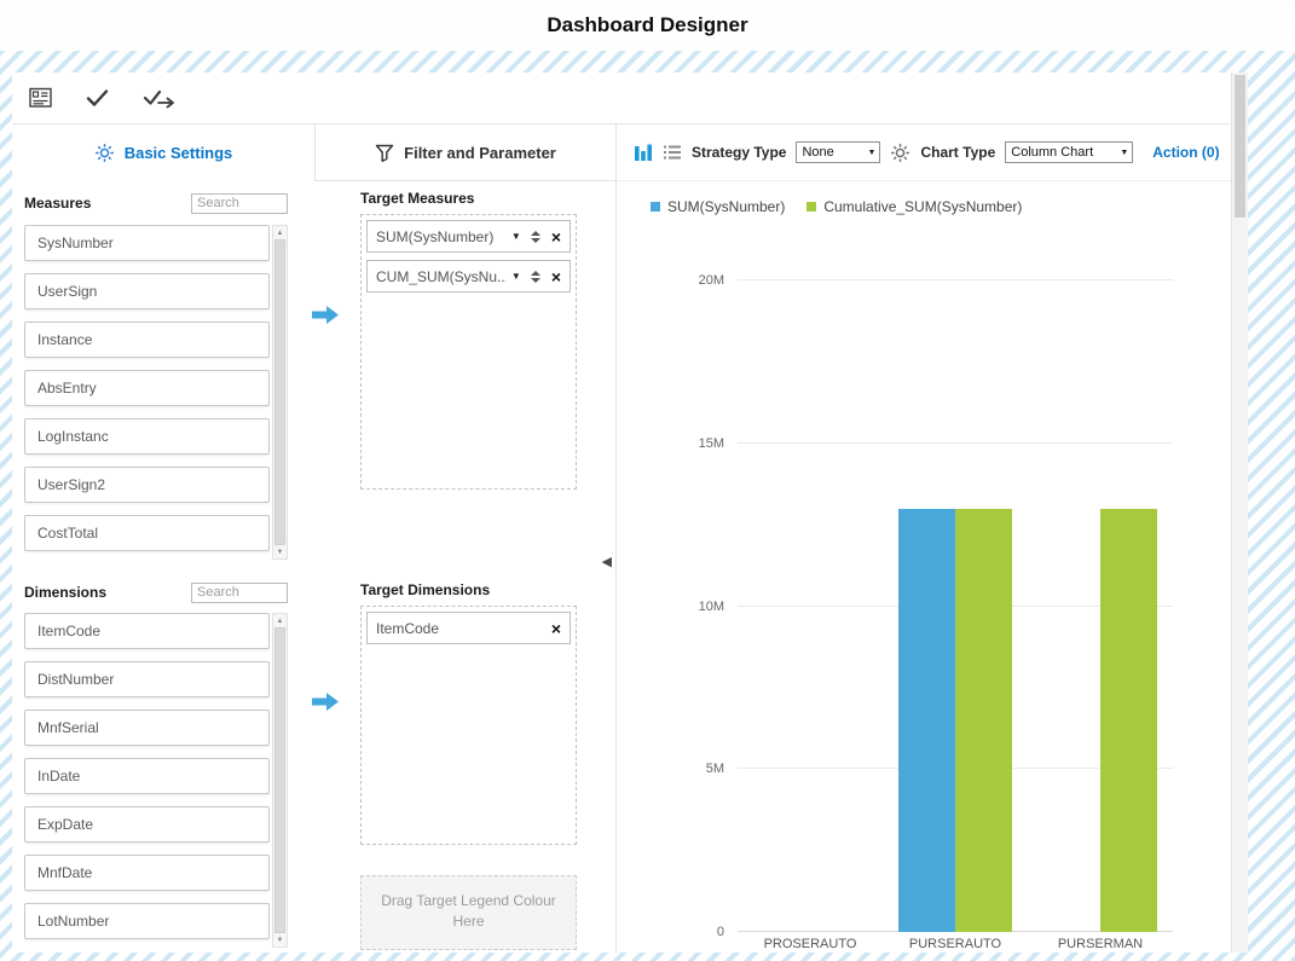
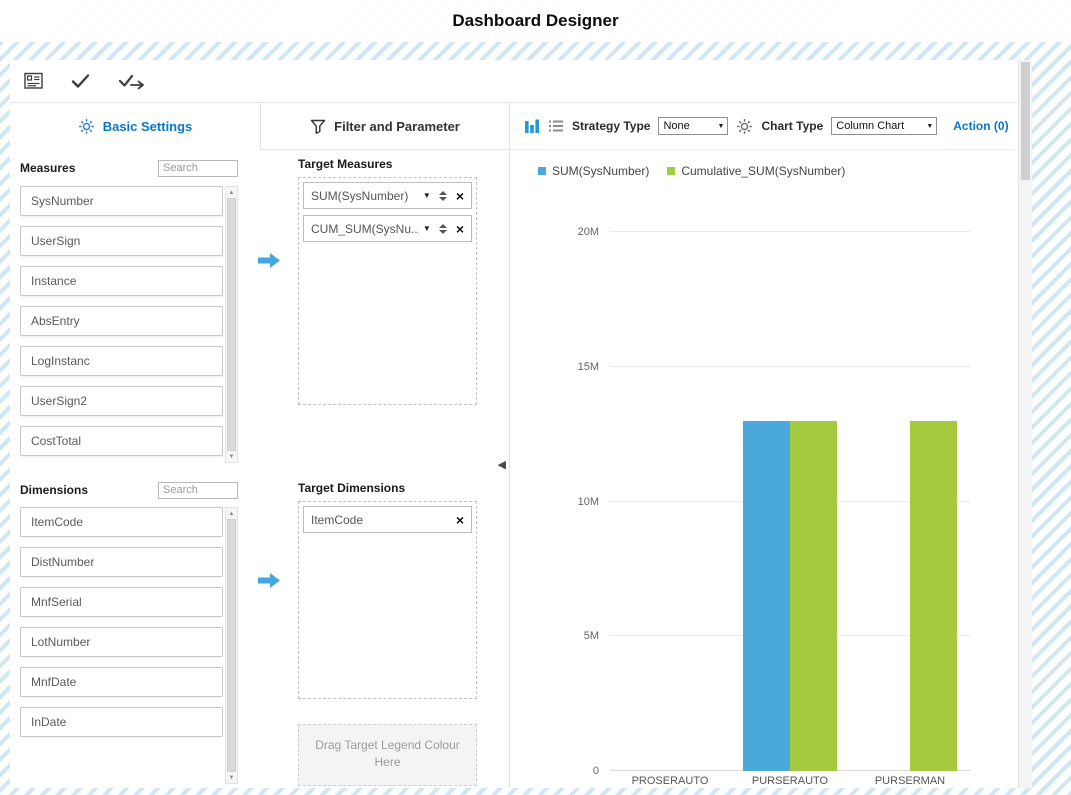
  Dashboard Designer
  Basic Settings
  Measures
  Search
  SysNumber
  UserSign
  Instance
  AbsEntry
  LogInstanc
  UserSign2
  CostTotal
  Dimensions
  Search
  ItemCode
  DistNumber
  MnfSerial
- InDate
+ LotNumber
- ExpDate
  MnfDate
- LotNumber
+ InDate
  Filter and Parameter
  Target Measures
  SUM(SysNumber)
  ▼
  ×
  CUM_SUM(SysNu..
  ▼
  ×
  Target Dimensions
  ItemCode
  ×
  Drag Target Legend Colour Here
  ◀
  Strategy Type
  None
  Chart Type
  Column Chart
  Action (0)
  SUM(SysNumber)
  Cumulative_SUM(SysNumber)
  0
  5M
  10M
  15M
  20M
  PROSERAUTO
  PURSERAUTO
  PURSERMAN
